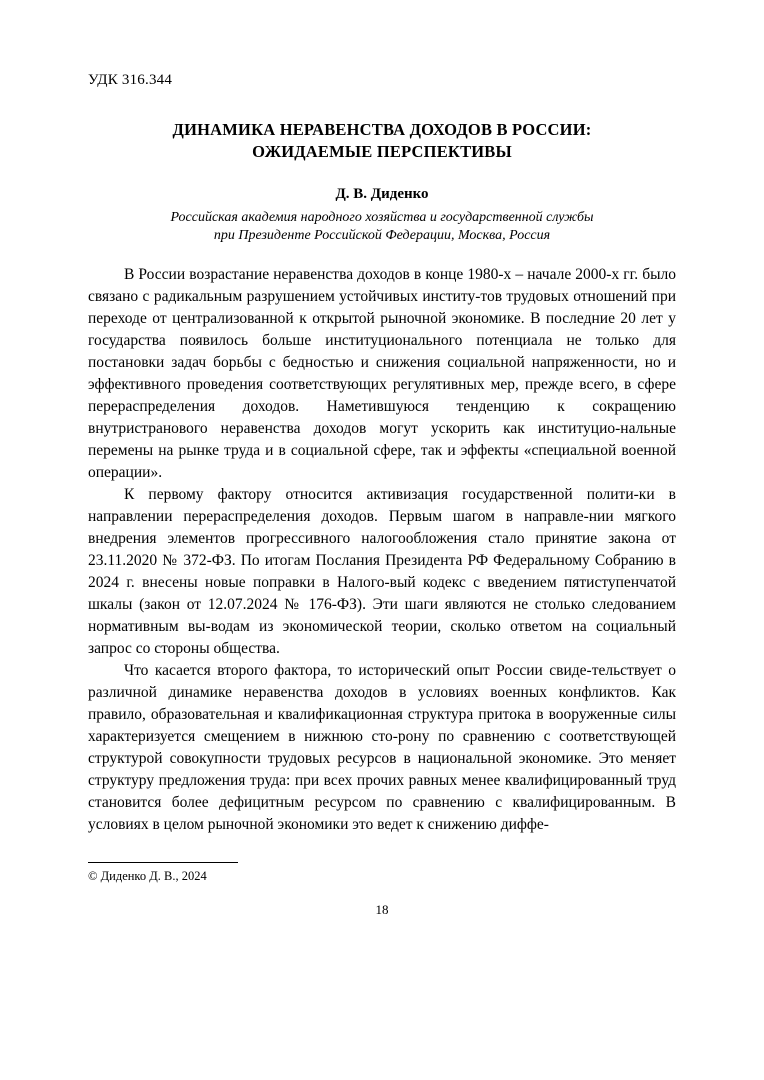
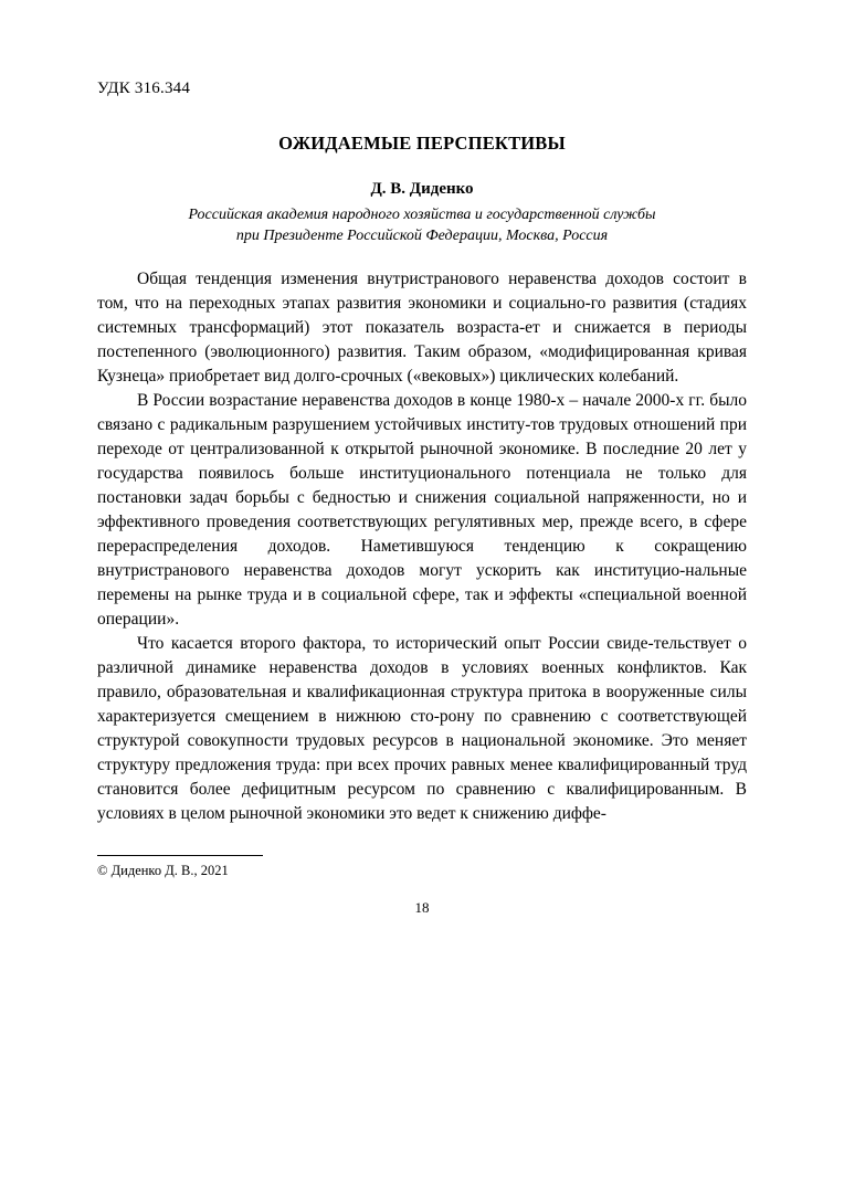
  УДК 316.344
- ДИНАМИКА НЕРАВЕНСТВА ДОХОДОВ В РОССИИ:
  ОЖИДАЕМЫЕ ПЕРСПЕКТИВЫ
  Д. В. Диденко
  Российская академия народного хозяйства и государственной службы
  при Президенте Российской Федерации, Москва, Россия
+ Общая тенденция изменения внутристранового неравенства доходов состоит в том, что на переходных этапах развития экономики и социально-го развития (стадиях системных трансформаций) этот показатель возраста-ет и снижается в периоды постепенного (эволюционного) развития. Таким образом, «модифицированная кривая Кузнеца» приобретает вид долго-срочных («вековых») циклических колебаний.
  В России возрастание неравенства доходов в конце 1980-х – начале 2000-х гг. было связано с радикальным разрушением устойчивых институ-тов трудовых отношений при переходе от централизованной к открытой рыночной экономике. В последние 20 лет у государства появилось больше институционального потенциала не только для постановки задач борьбы с бедностью и снижения социальной напряженности, но и эффективного проведения соответствующих регулятивных мер, прежде всего, в сфере перераспределения доходов. Наметившуюся тенденцию к сокращению внутристранового неравенства доходов могут ускорить как институцио-нальные перемены на рынке труда и в социальной сфере, так и эффекты «специальной военной операции».
- К первому фактору относится активизация государственной полити-ки в направлении перераспределения доходов. Первым шагом в направле-нии мягкого внедрения элементов прогрессивного налогообложения стало принятие закона от 23.11.2020 № 372-ФЗ. По итогам Послания Президента РФ Федеральному Собранию в 2024 г. внесены новые поправки в Налого-вый кодекс с введением пятиступенчатой шкалы (закон от 12.07.2024 № 176-ФЗ). Эти шаги являются не столько следованием нормативным вы-водам из экономической теории, сколько ответом на социальный запрос со стороны общества.
  Что касается второго фактора, то исторический опыт России свиде-тельствует о различной динамике неравенства доходов в условиях военных конфликтов. Как правило, образовательная и квалификационная структура притока в вооруженные силы характеризуется смещением в нижнюю сто-рону по сравнению с соответствующей структурой совокупности трудовых ресурсов в национальной экономике. Это меняет структуру предложения труда: при всех прочих равных менее квалифицированный труд становится более дефицитным ресурсом по сравнению с квалифицированным. В условиях в целом рыночной экономики это ведет к снижению диффе-
- © Диденко Д. В., 2024
+ © Диденко Д. В., 2021
  18
